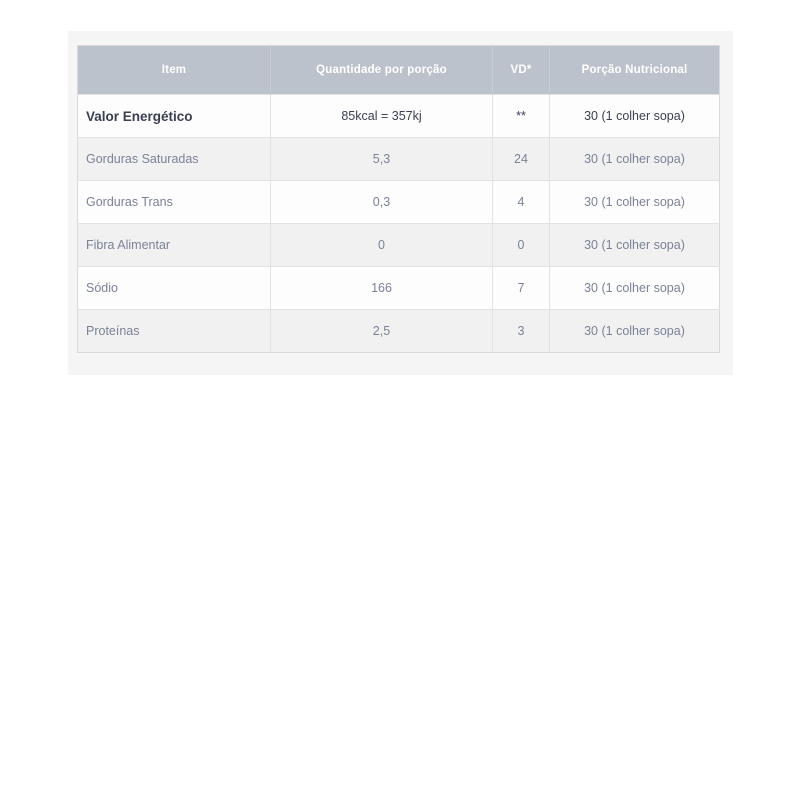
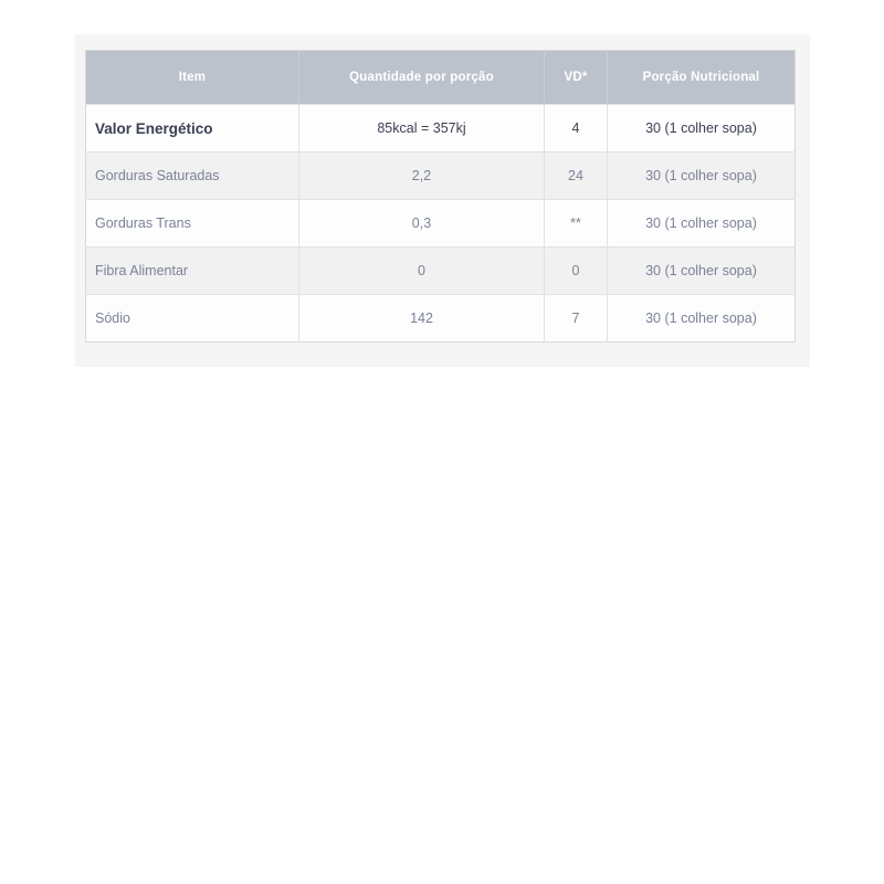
  Item	Quantidade por porção	VD*	Porção Nutricional
- Valor Energético	85kcal = 357kj	**	30 (1 colher sopa)
+ Valor Energético	85kcal = 357kj	4	30 (1 colher sopa)
- Gorduras Saturadas	5,3	24	30 (1 colher sopa)
+ Gorduras Saturadas	2,2	24	30 (1 colher sopa)
- Gorduras Trans	0,3	4	30 (1 colher sopa)
+ Gorduras Trans	0,3	**	30 (1 colher sopa)
  Fibra Alimentar	0	0	30 (1 colher sopa)
- Sódio	166	7	30 (1 colher sopa)
+ Sódio	142	7	30 (1 colher sopa)
- Proteínas	2,5	3	30 (1 colher sopa)
